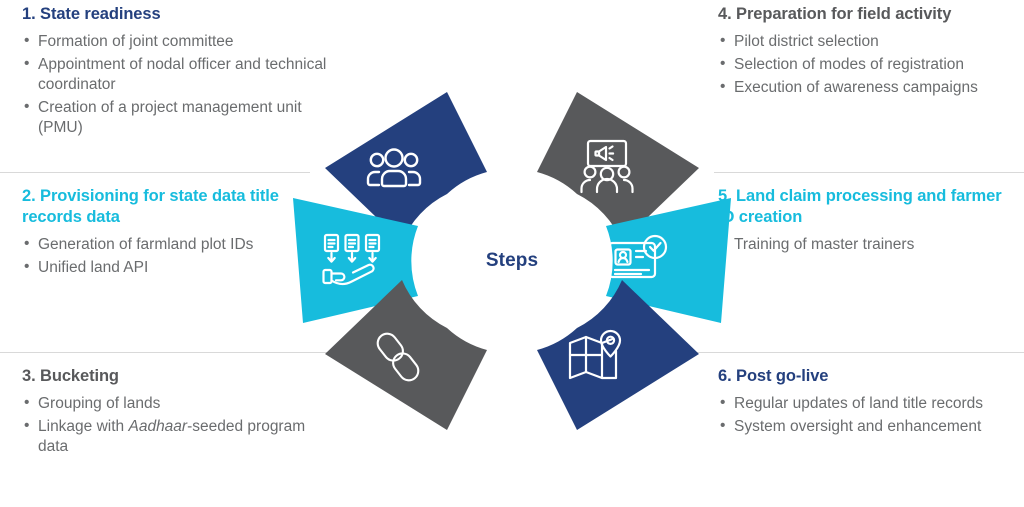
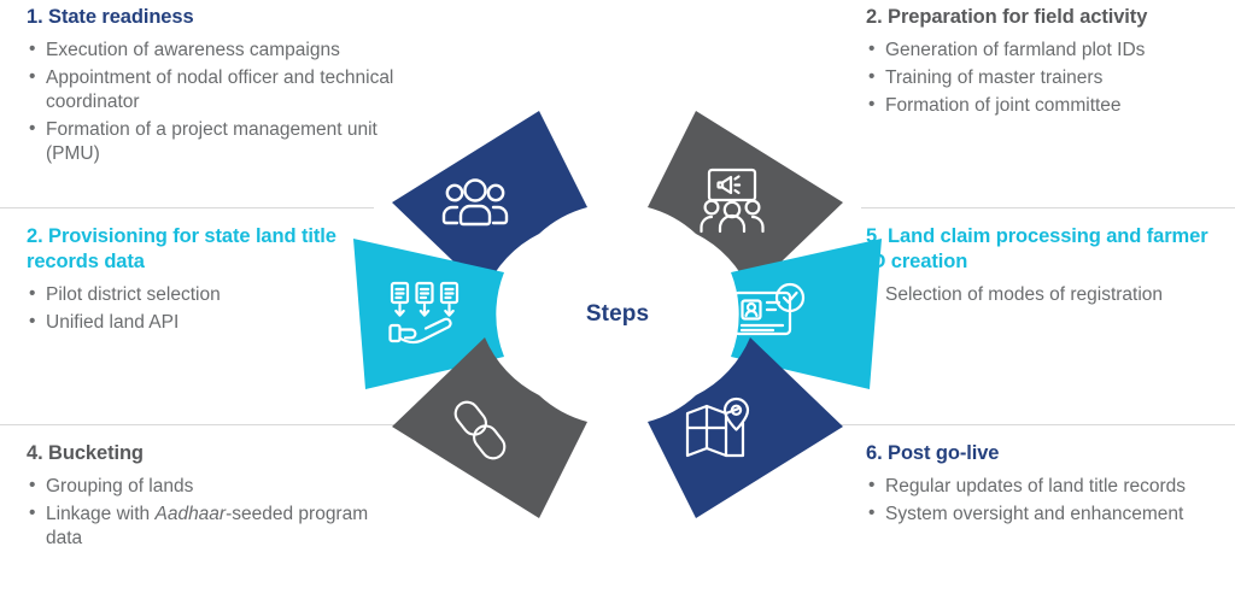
  1. State readiness
- Formation of joint committee
+ Execution of awareness campaigns
  Appointment of nodal officer and technical coordinator
- Creation of a project management unit (PMU)
+ Formation of a project management unit (PMU)
- 2. Provisioning for state data title records data
+ 2. Provisioning for state land title records data
- Generation of farmland plot IDs
+ Pilot district selection
  Unified land API
- 3. Bucketing
+ 4. Bucketing
  Grouping of lands
  Linkage with Aadhaar-seeded program data
- 4. Preparation for field activity
+ 2. Preparation for field activity
- Pilot district selection
+ Generation of farmland plot IDs
- Selection of modes of registration
+ Training of master trainers
- Execution of awareness campaigns
+ Formation of joint committee
  5. Land claim processing and farmer creation
- Training of master trainers
+ Selection of modes of registration
  6. Post go-live
  Regular updates of land title records
  System oversight and enhancement
  Steps
